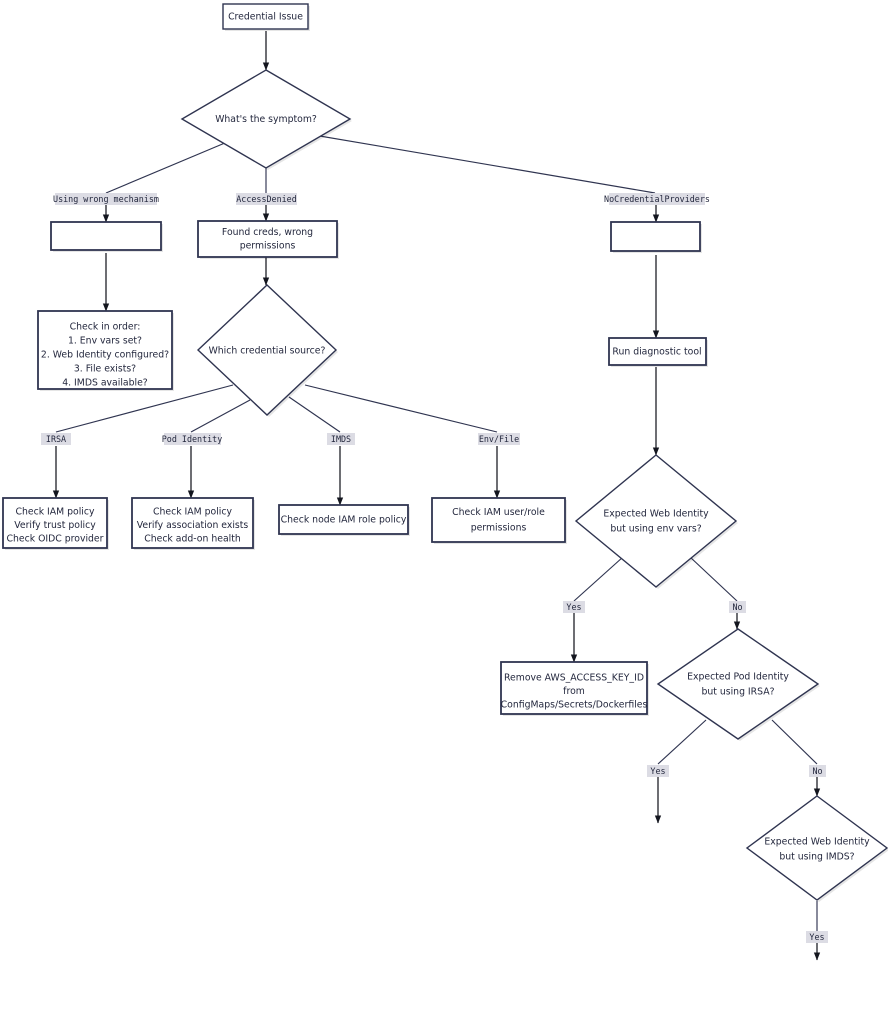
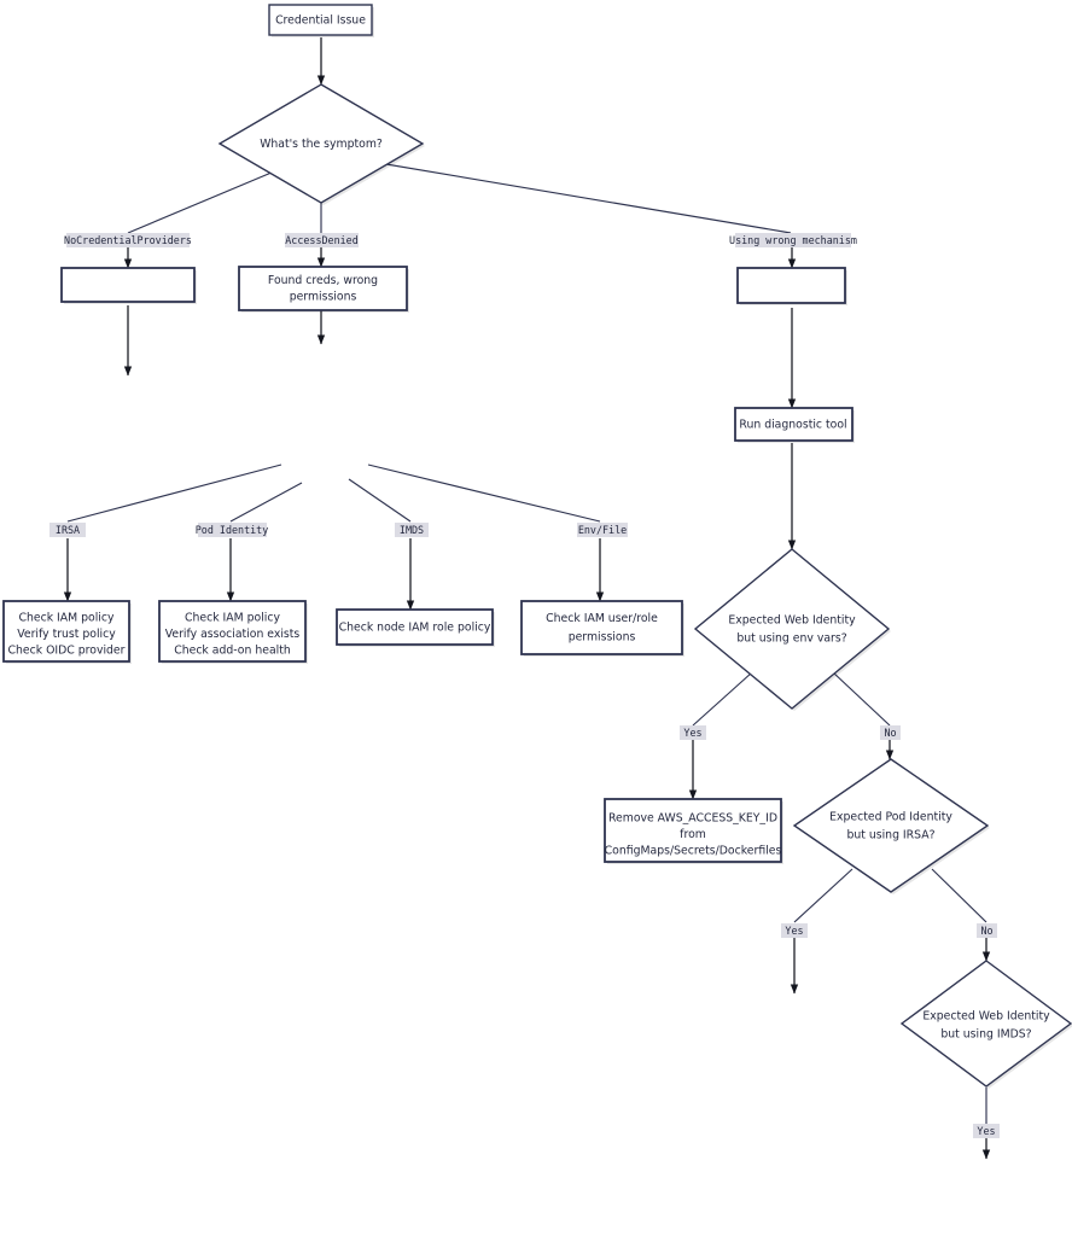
  Credential Issue
  What's the symptom?
- Using wrong mechanism
+ NoCredentialProviders
  AccessDenied
- NoCredentialProviders
+ Using wrong mechanism
  Found creds, wrong
  permissions
- Check in order:
- 1. Env vars set?
- 2. Web Identity configured?
- 3. File exists?
- 4. IMDS available?
- Which credential source?
  IRSA
  Pod Identity
  IMDS
  Env/File
  Check IAM policy
  Verify trust policy
  Check OIDC provider
  Check IAM policy
  Verify association exists
  Check add-on health
  Check node IAM role policy
  Check IAM user/role
  permissions
  Run diagnostic tool
  Expected Web Identity
  but using env vars?
  Yes
  No
  Remove AWS_ACCESS_KEY_ID
  from
  ConfigMaps/Secrets/Dockerfiles
  Expected Pod Identity
  but using IRSA?
  Yes
  No
  Expected Web Identity
  but using IMDS?
  Yes
